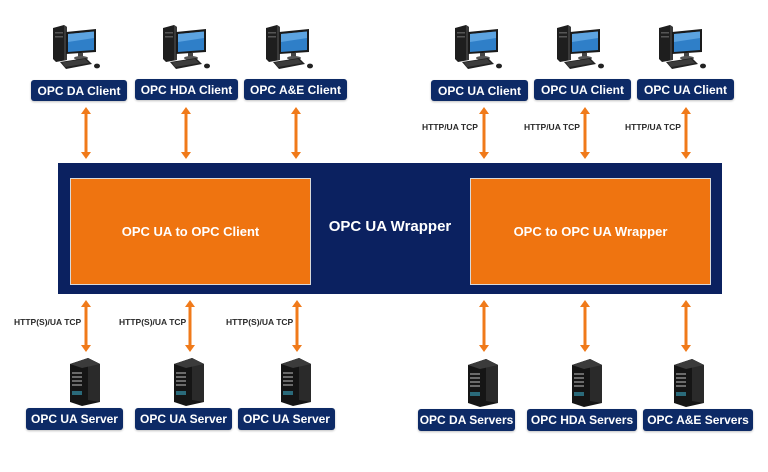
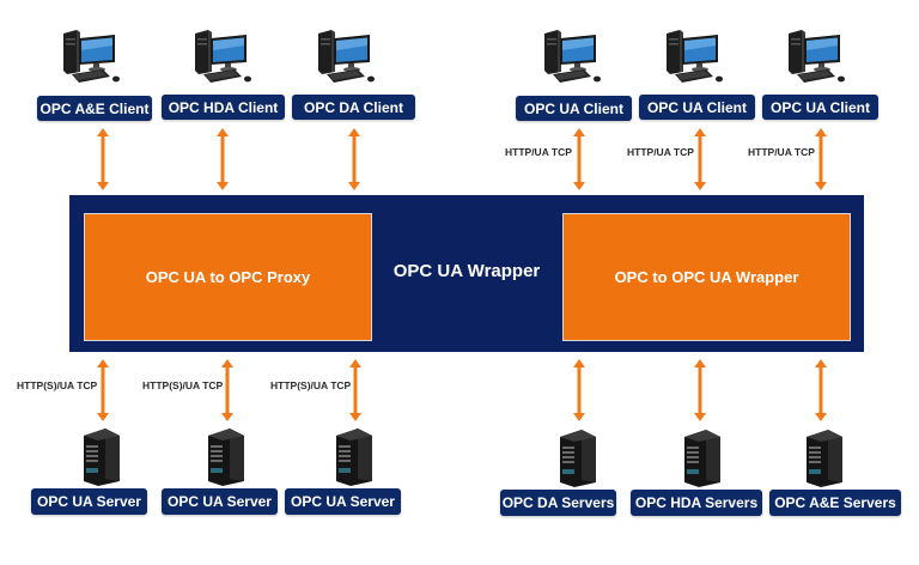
- OPC UA to OPC Client
+ OPC UA to OPC Proxy
  OPC UA Wrapper
  OPC to OPC UA Wrapper
- OPC DA Client
+ OPC A&E Client
  OPC HDA Client
- OPC A&E Client
+ OPC DA Client
  OPC UA Client
  HTTP/UA TCP
  OPC UA Client
  HTTP/UA TCP
  OPC UA Client
  HTTP/UA TCP
  HTTP(S)/UA TCP
  OPC UA Server
  HTTP(S)/UA TCP
  OPC UA Server
  HTTP(S)/UA TCP
  OPC UA Server
  OPC DA Servers
  OPC HDA Servers
  OPC A&E Servers
